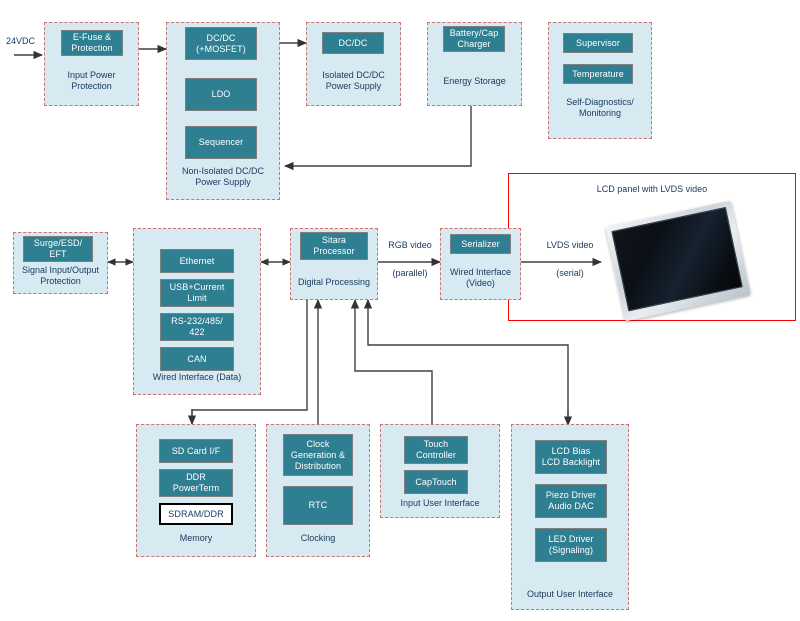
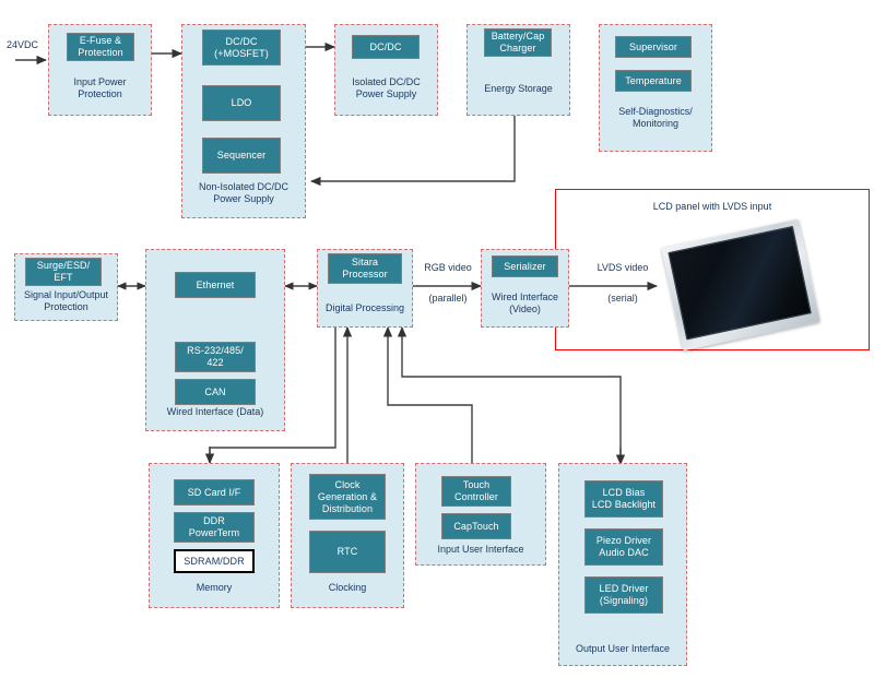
- LCD panel with LVDS video
+ LCD panel with LVDS input
  24VDC
  RGB video
  (parallel)
  LVDS video
  (serial)
  Input Power
  Protection
  E-Fuse &
  Protection
  Non-Isolated DC/DC
  Power Supply
  DC/DC
  (+MOSFET)
  LDO
  Sequencer
  Isolated DC/DC
  Power Supply
  DC/DC
  Energy Storage
  Battery/Cap
  Charger
  Self-Diagnostics/
  Monitoring
  Supervisor
  Temperature
  Signal Input/Output
  Protection
  Surge/ESD/
  EFT
  Wired Interface (Data)
  Ethernet
- USB+Current
- Limit
  RS-232/485/
  422
  CAN
  Digital Processing
  Sitara
  Processor
  Wired Interface
  (Video)
  Serializer
  Memory
  SD Card I/F
  DDR
  PowerTerm
  SDRAM/DDR
  Clocking
  Clock
  Generation &
  Distribution
  RTC
  Input User Interface
  Touch
  Controller
  CapTouch
  Output User Interface
  LCD Bias
  LCD Backlight
  Piezo Driver
  Audio DAC
  LED Driver
  (Signaling)
